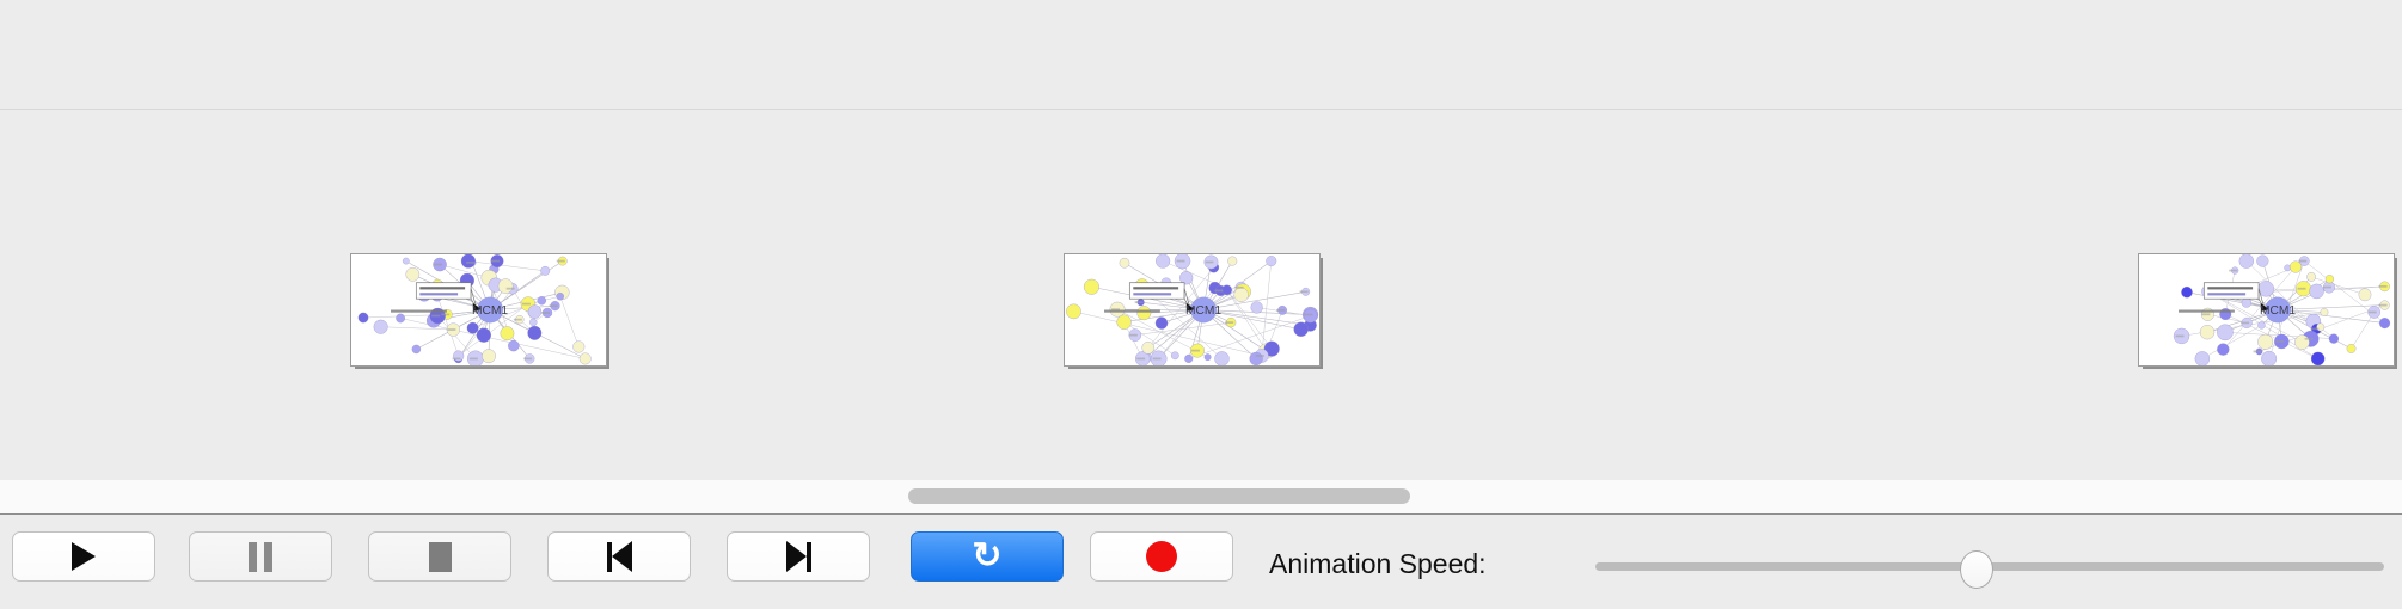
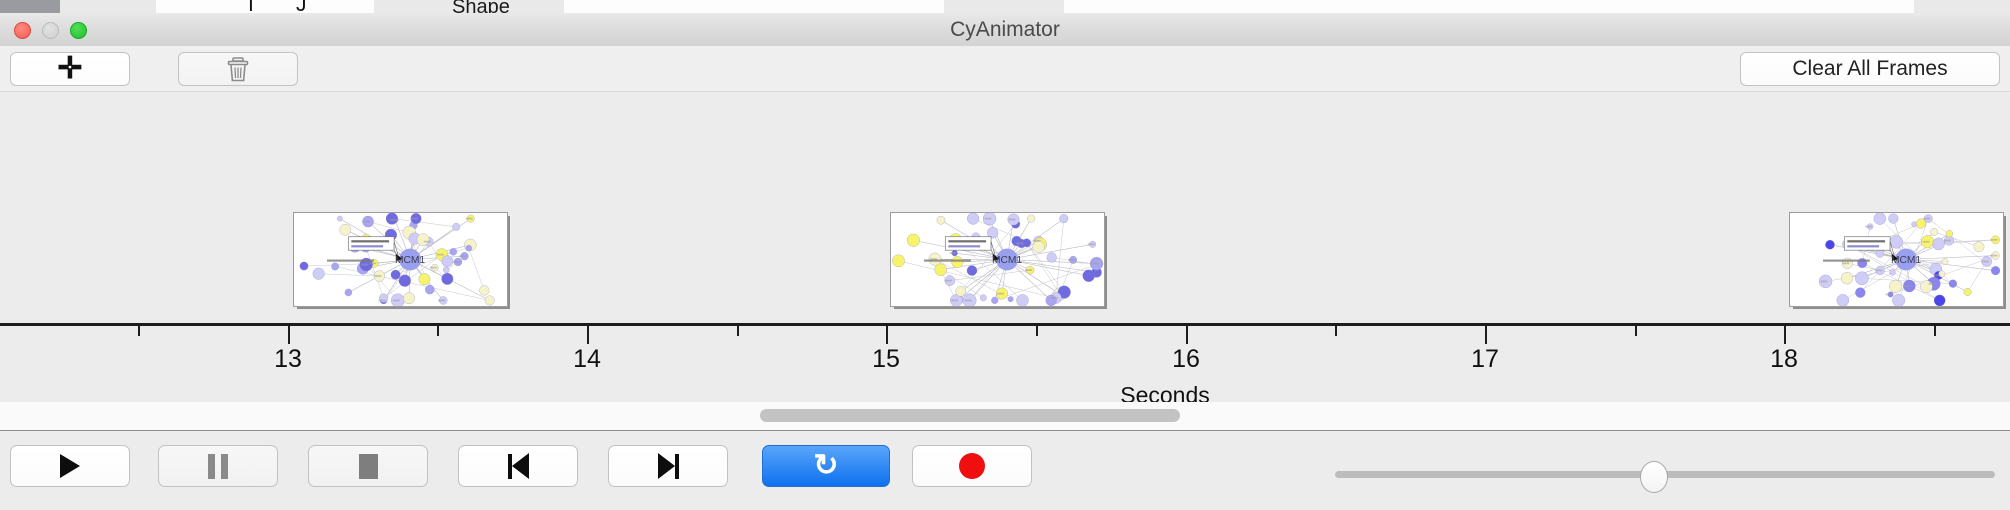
+ I
+ J
+ Shape
+ CyAnimator
+ ✛
+ Clear All Frames
  MCM1
  MCM1
  MCM1
+ 13
+ 14
+ 15
+ 16
+ 17
+ 18
+ Seconds
  ↻
- Animation Speed:
